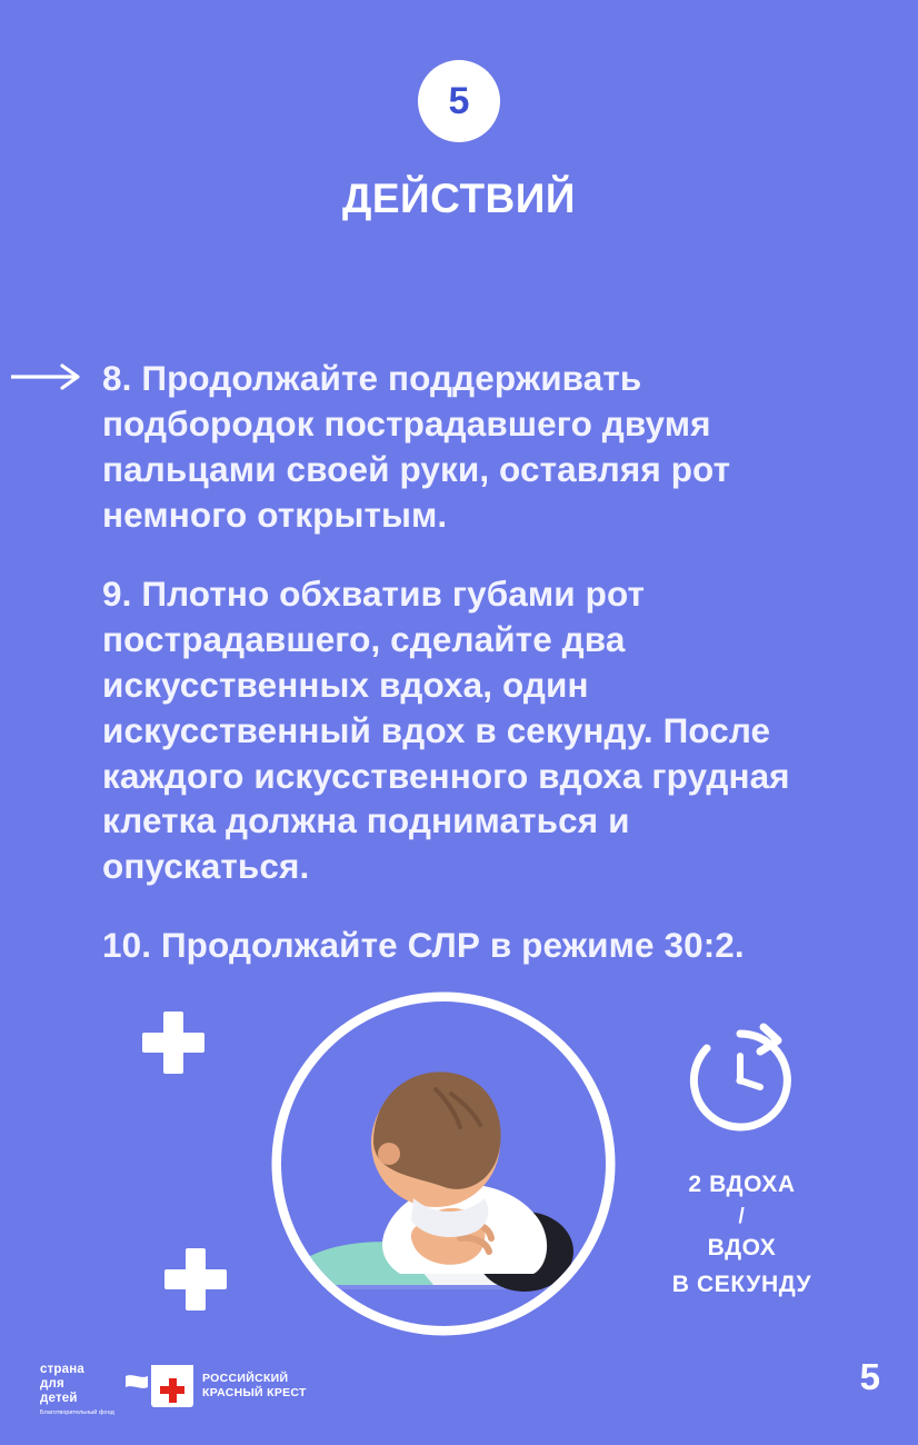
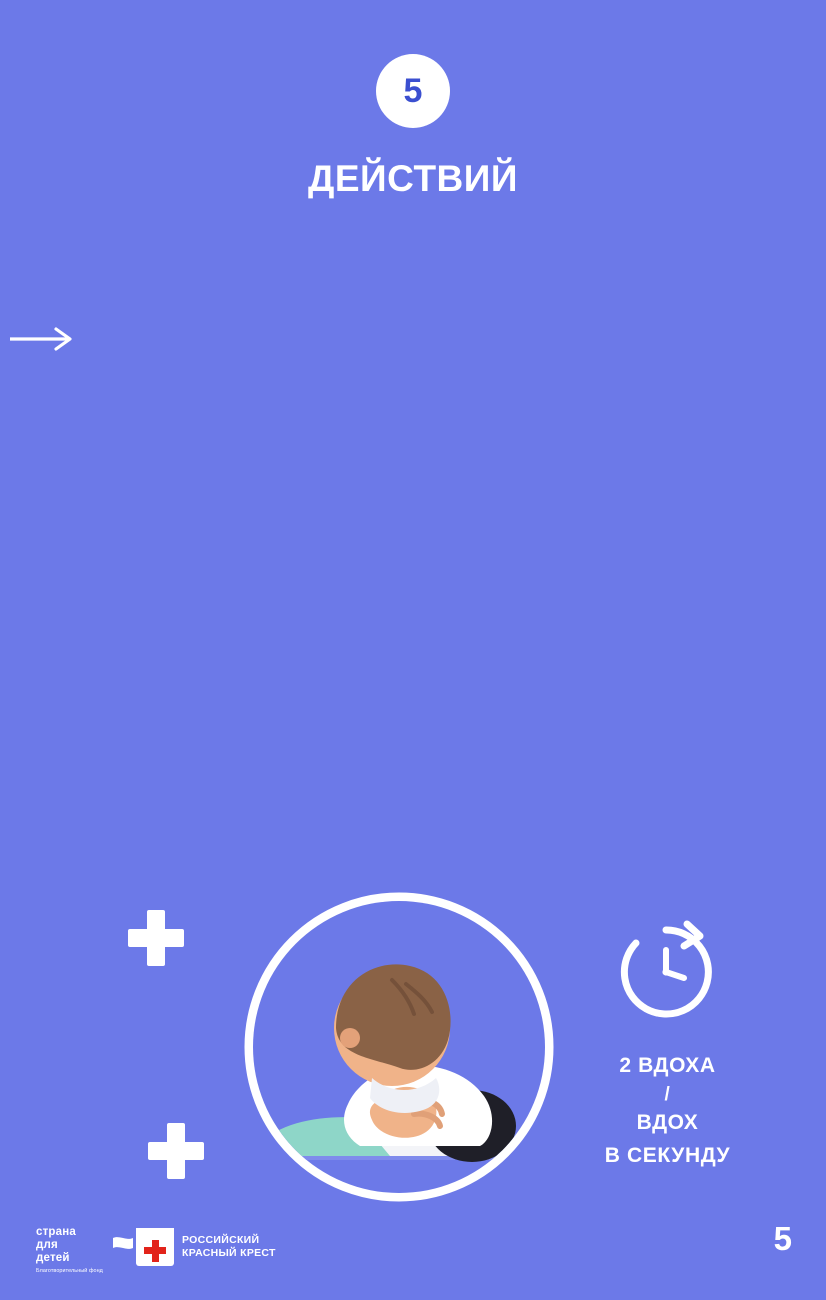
  5
  ДЕЙСТВИЙ
- 8. Продолжайте поддерживать подбородок пострадавшего двумя пальцами своей руки, оставляя рот немного открытым.
- 9. Плотно обхватив губами рот пострадавшего, сделайте два искусственных вдоха, один искусственный вдох в секунду. После каждого искусственного вдоха грудная клетка должна подниматься и опускаться.
- 10. Продолжайте СЛР в режиме 30:2.
  2 ВДОХА
  /
  ВДОХ
  В СЕКУНДУ
  страна
  для
  детей
  РОССИЙСКИЙ
  КРАСНЫЙ КРЕСТ
  5
